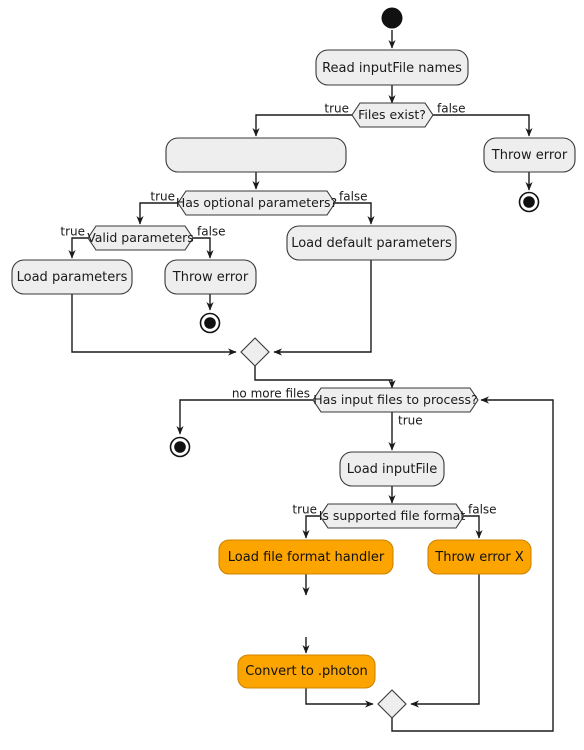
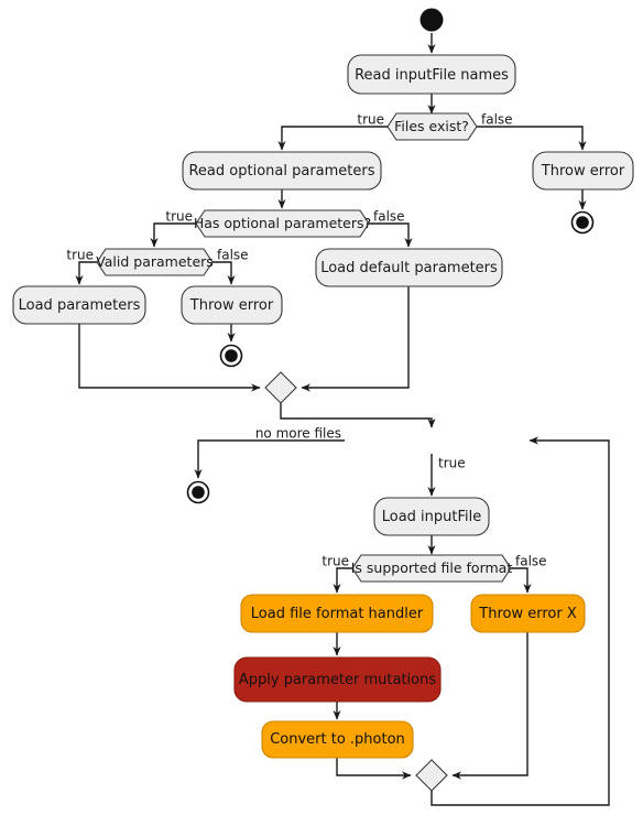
  Read inputFile names
  Files exist?
  true
  false
  Throw error
+ Read optional parameters
  Has optional parameters?
  true
  false
  Valid parameters
  true
  false
  Load parameters
  Throw error
  Load default parameters
- Has input files to process?
  no more files
  true
  Load inputFile
  Is supported file format
  true
  false
  Load file format handler
  Throw error X
+ Apply parameter mutations
  Convert to .photon
